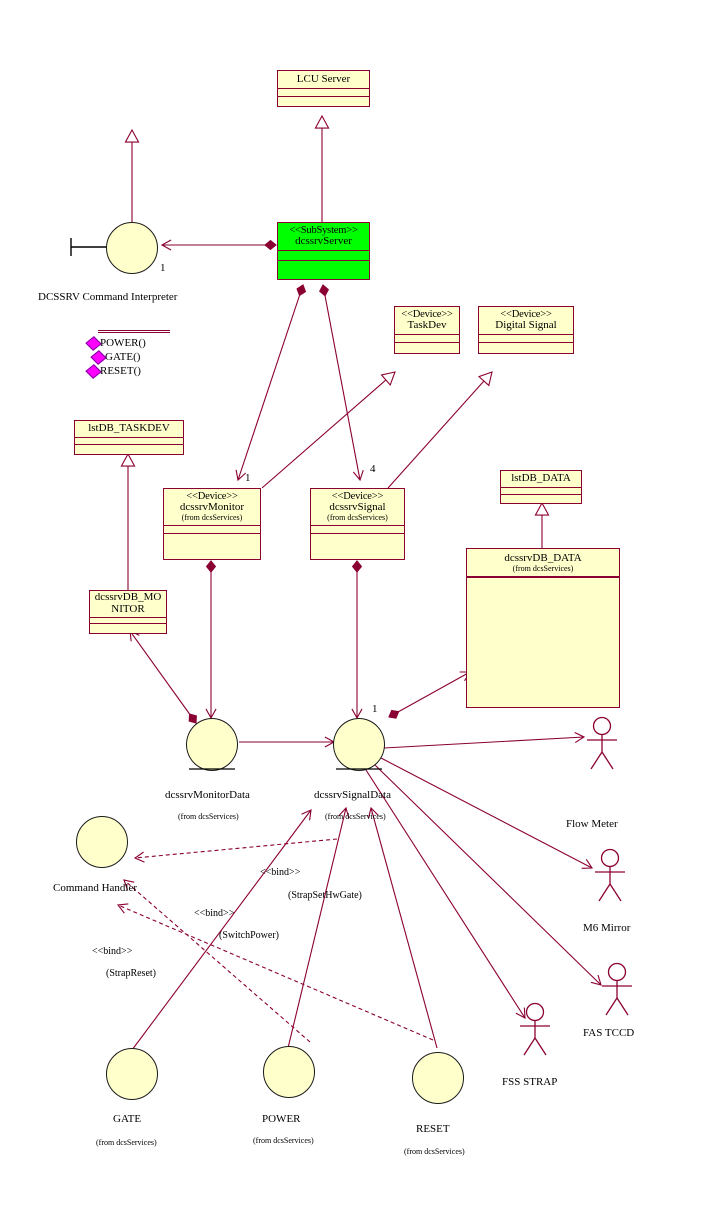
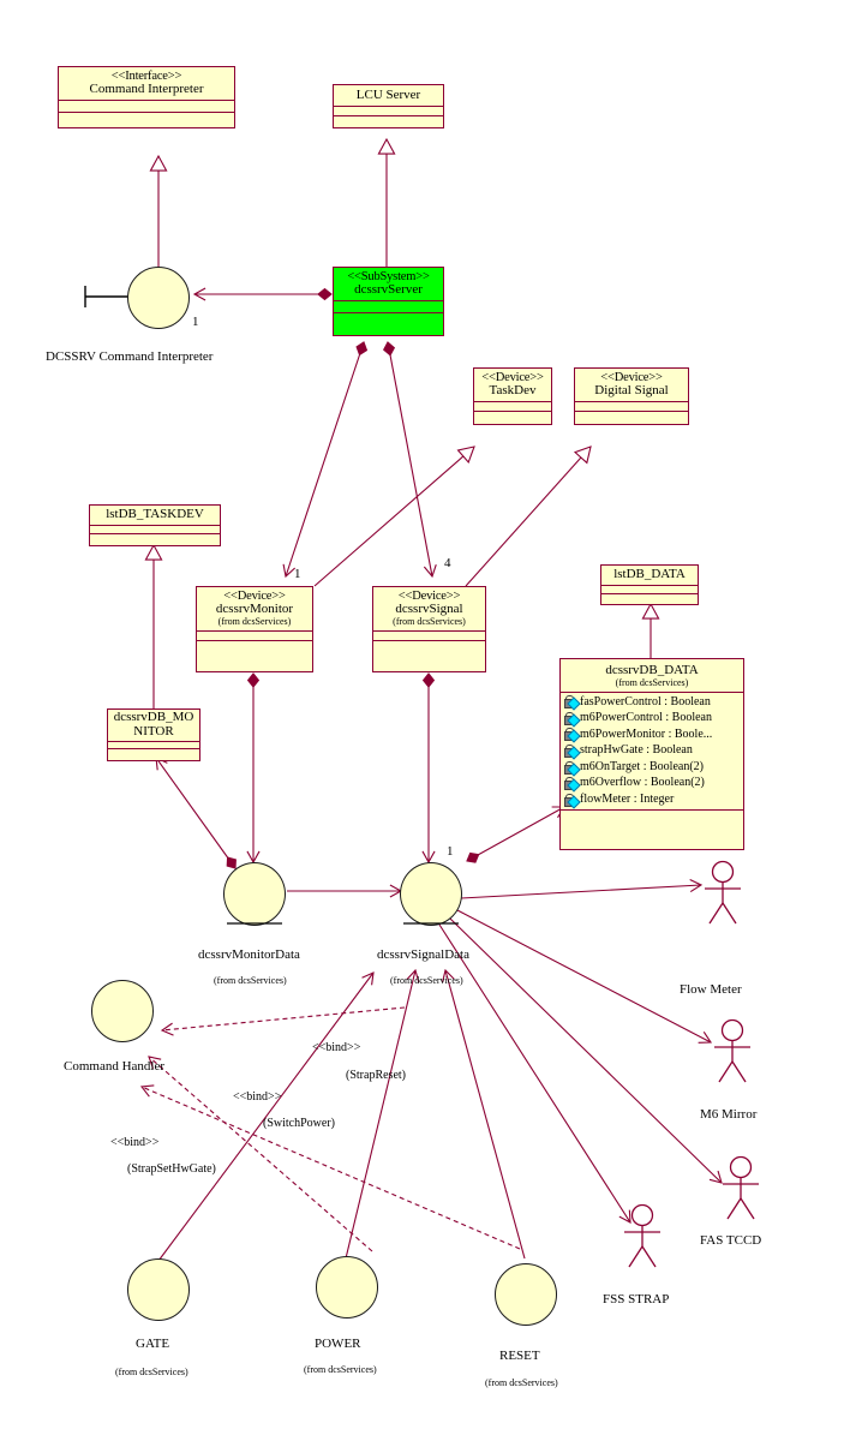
+ <<Interface>>
+ Command Interpreter
  LCU Server
  <<SubSystem>>
  dcssrvServer
  <<Device>>
  TaskDev
  <<Device>>
  Digital Signal
  lstDB_TASKDEV
  lstDB_DATA
  <<Device>>
  dcssrvMonitor
  (from dcsServices)
  <<Device>>
  dcssrvSignal
  (from dcsServices)
  dcssrvDB_MONITOR
  dcssrvDB_DATA
  (from dcsServices)
+ fasPowerControl : Boolean
+ m6PowerControl : Boolean
+ m6PowerMonitor : Boole...
+ strapHwGate : Boolean
+ m6OnTarget : Boolean(2)
+ m6Overflow : Boolean(2)
+ flowMeter : Integer
  1
  DCSSRV Command Interpreter
- POWER()
- GATE()
- RESET()
  1
  4
  1
  dcssrvMonitorData
  (from dcsServices)
  dcssrvSignalData
  (from dcsServices)
  Command Handler
  GATE
  (from dcsServices)
  POWER
  (from dcsServices)
  RESET
  (from dcsServices)
  <<bind>>
- (StrapSetHwGate)
+ (StrapReset)
  <<bind>>
  (SwitchPower)
  <<bind>>
- (StrapReset)
+ (StrapSetHwGate)
  Flow Meter
  M6 Mirror
  FAS TCCD
  FSS STRAP
